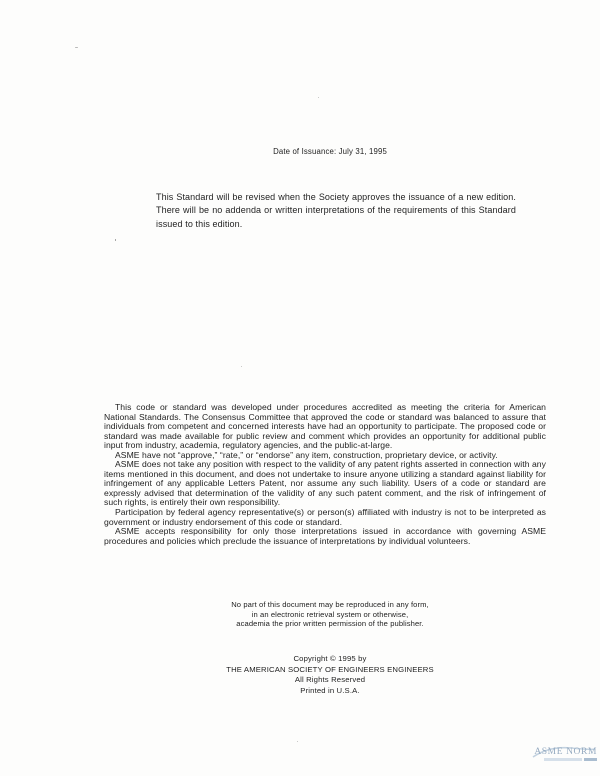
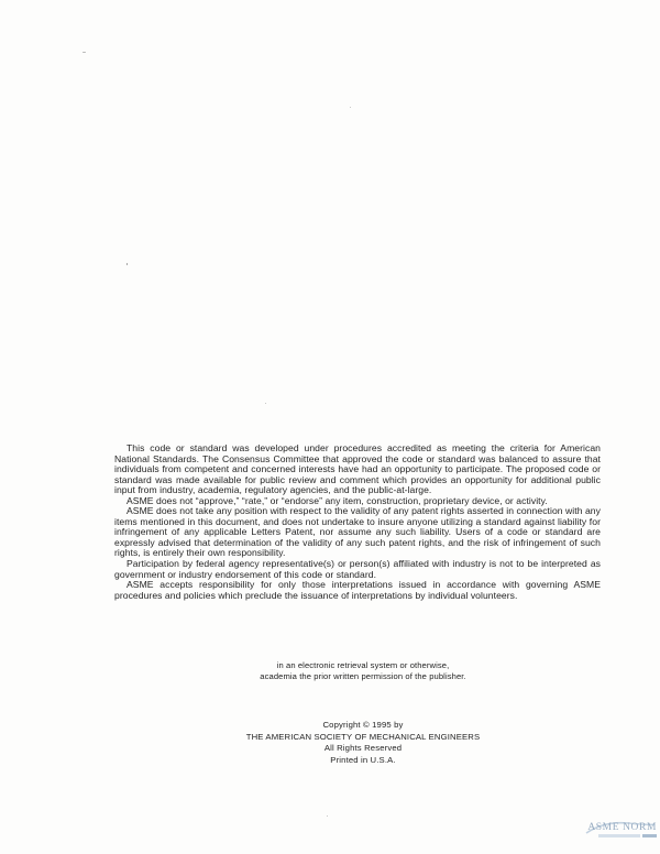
- Date of Issuance: July 31, 1995
- This Standard will be revised when the Society approves the issuance of a new edition. There will be no addenda or written interpretations of the requirements of this Standard issued to this edition.
  This code or standard was developed under procedures accredited as meeting the criteria for American National Standards. The Consensus Committee that approved the code or standard was balanced to assure that individuals from competent and concerned interests have had an opportunity to participate. The proposed code or standard was made available for public review and comment which provides an opportunity for additional public input from industry, academia, regulatory agencies, and the public-at-large.
- ASME have not “approve,” “rate,” or “endorse” any item, construction, proprietary device, or activity.
+ ASME does not “approve,” “rate,” or “endorse” any item, construction, proprietary device, or activity.
- ASME does not take any position with respect to the validity of any patent rights asserted in connection with any items mentioned in this document, and does not undertake to insure anyone utilizing a standard against liability for infringement of any applicable Letters Patent, nor assume any such liability. Users of a code or standard are expressly advised that determination of the validity of any such patent comment, and the risk of infringement of such rights, is entirely their own responsibility.
+ ASME does not take any position with respect to the validity of any patent rights asserted in connection with any items mentioned in this document, and does not undertake to insure anyone utilizing a standard against liability for infringement of any applicable Letters Patent, nor assume any such liability. Users of a code or standard are expressly advised that determination of the validity of any such patent rights, and the risk of infringement of such rights, is entirely their own responsibility.
  Participation by federal agency representative(s) or person(s) affiliated with industry is not to be interpreted as government or industry endorsement of this code or standard.
  ASME accepts responsibility for only those interpretations issued in accordance with governing ASME procedures and policies which preclude the issuance of interpretations by individual volunteers.
- No part of this document may be reproduced in any form,
  in an electronic retrieval system or otherwise,
  academia the prior written permission of the publisher.
  Copyright © 1995 by
- THE AMERICAN SOCIETY OF ENGINEERS ENGINEERS
+ THE AMERICAN SOCIETY OF MECHANICAL ENGINEERS
  All Rights Reserved
  Printed in U.S.A.
  ASME NORM
